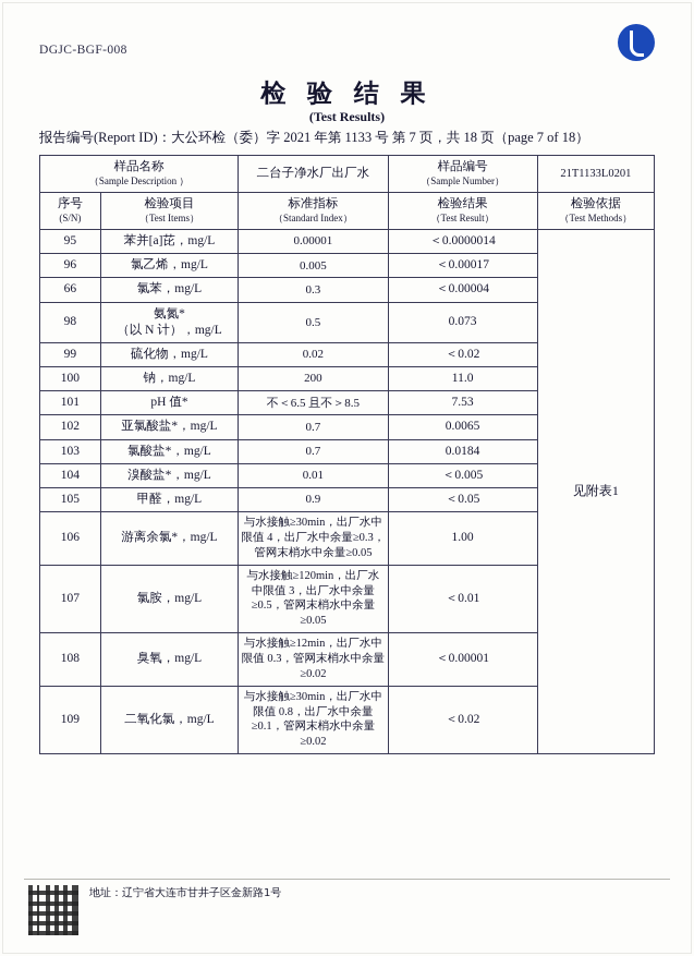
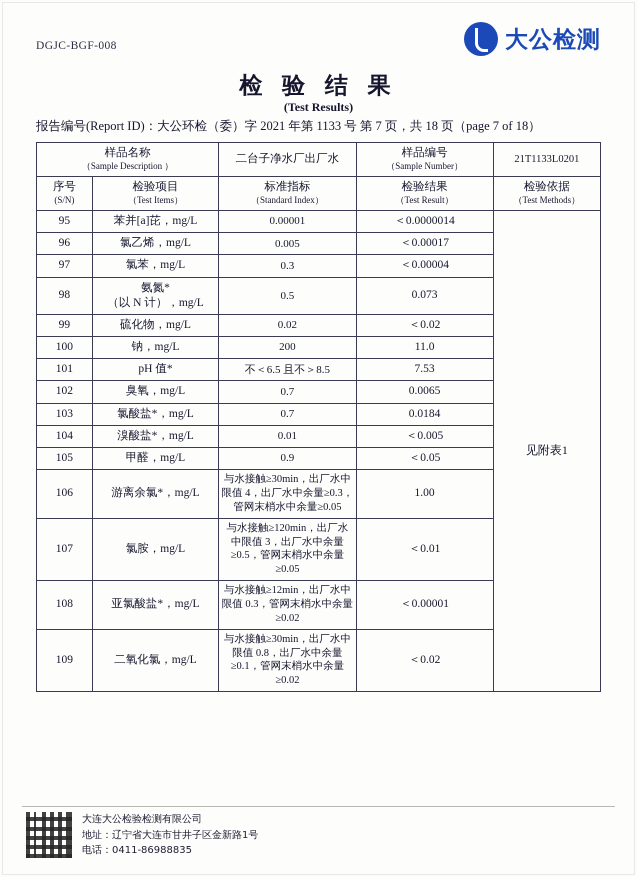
  DGJC-BGF-008
+ 大公检测
  检 验 结 果
  (Test Results)
  报告编号(Report ID)：大公环检（委）字 2021 年第 1133 号 第 7 页，共 18 页（page 7 of 18）
  样品名称 （Sample Description ）	二台子净水厂出厂水	样品编号 （Sample Number）	21T1133L0201
  序号 (S/N)	检验项目 （Test Items）	标准指标 （Standard Index）	检验结果 （Test Result）	检验依据 （Test Methods）
  95	苯并[a]芘，mg/L	0.00001	＜0.0000014	见附表1
  96	氯乙烯，mg/L	0.005	＜0.00017
- 66	氯苯，mg/L	0.3	＜0.00004
+ 97	氯苯，mg/L	0.3	＜0.00004
  98	氨氮*（以 N 计），mg/L	0.5	0.073
  99	硫化物，mg/L	0.02	＜0.02
  100	钠，mg/L	200	11.0
  101	pH 值*	不＜6.5 且不＞8.5	7.53
- 102	亚氯酸盐*，mg/L	0.7	0.0065
+ 102	臭氧，mg/L	0.7	0.0065
  103	氯酸盐*，mg/L	0.7	0.0184
  104	溴酸盐*，mg/L	0.01	＜0.005
  105	甲醛，mg/L	0.9	＜0.05
  106	游离余氯*，mg/L	与水接触≥30min，出厂水中限值 4，出厂水中余量≥0.3，管网末梢水中余量≥0.05	1.00
  107	氯胺，mg/L	与水接触≥120min，出厂水中限值 3，出厂水中余量≥0.5，管网末梢水中余量≥0.05	＜0.01
- 108	臭氧，mg/L	与水接触≥12min，出厂水中限值 0.3，管网末梢水中余量≥0.02	＜0.00001
+ 108	亚氯酸盐*，mg/L	与水接触≥12min，出厂水中限值 0.3，管网末梢水中余量≥0.02	＜0.00001
  109	二氧化氯，mg/L	与水接触≥30min，出厂水中限值 0.8，出厂水中余量≥0.1，管网末梢水中余量≥0.02	＜0.02
+ 大连大公检验检测有限公司
  地址：辽宁省大连市甘井子区金新路1号
+ 电话：0411-86988835
